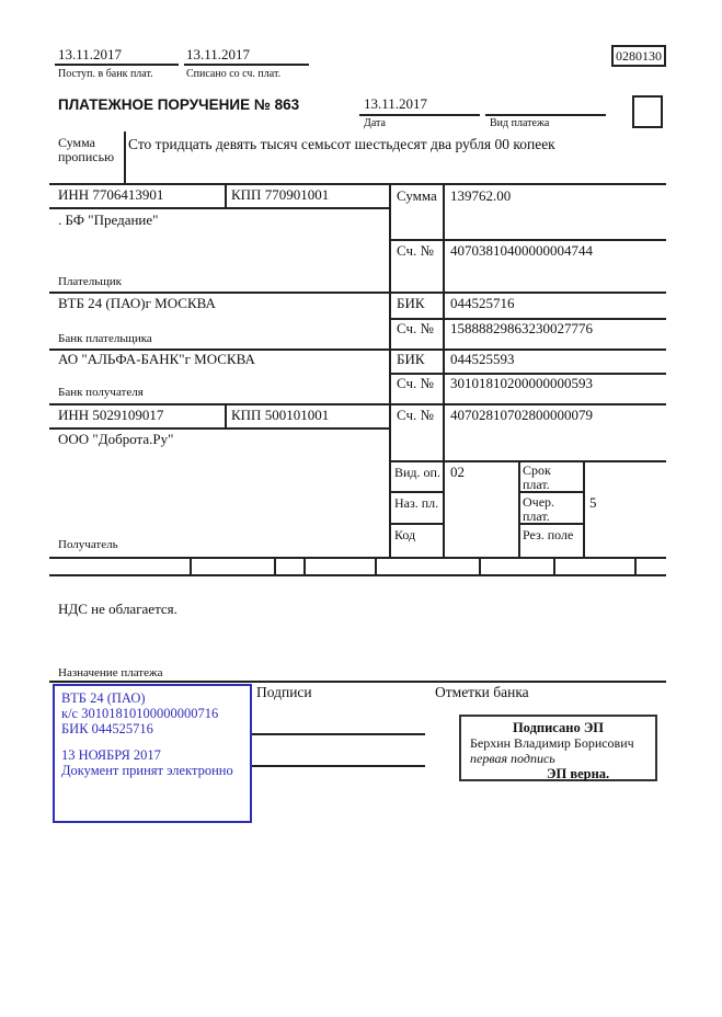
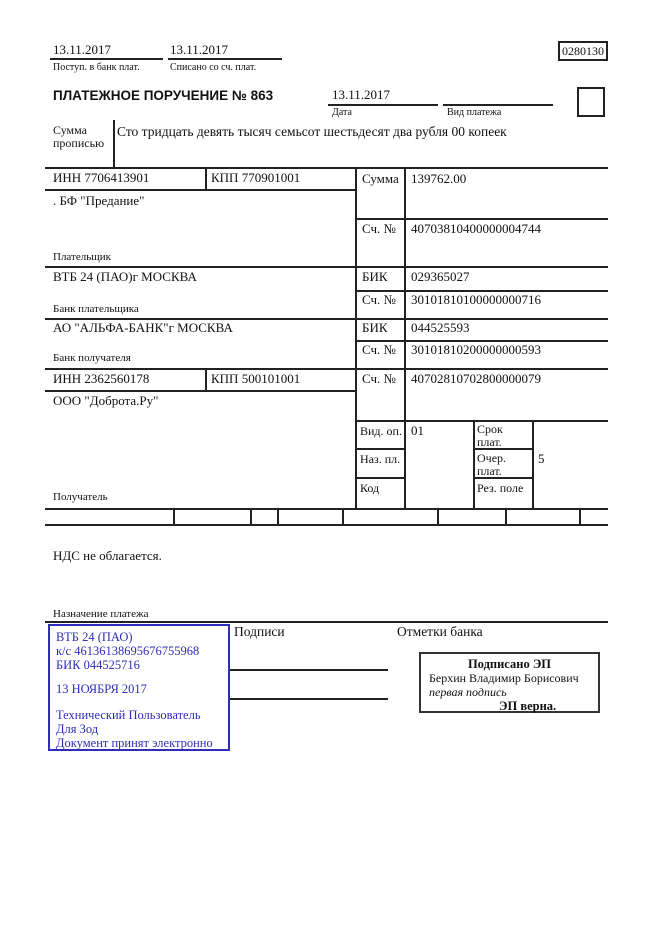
  13.11.2017
  Поступ. в банк плат.
  13.11.2017
  Списано со сч. плат.
  0280130
  ПЛАТЕЖНОЕ ПОРУЧЕНИЕ № 863
  13.11.2017
  Дата
  Вид платежа
  Сумма прописью
  Сто тридцать девять тысяч семьсот шестьдесят два рубля 00 копеек
  ИНН 7706413901
  КПП 770901001
  . БФ "Предание"
  Плательщик
  Сумма
  139762.00
  Сч. №
  40703810400000004744
  ВТБ 24 (ПАО)г МОСКВА
  Банк плательщика
  БИК
- 044525716
+ 029365027
  Сч. №
- 15888829863230027776
+ 30101810100000000716
  АО "АЛЬФА-БАНК"г МОСКВА
  Банк получателя
  БИК
  044525593
  Сч. №
  30101810200000000593
- ИНН 5029109017
+ ИНН 2362560178
  КПП 500101001
  Сч. №
  40702810702800000079
  ООО "Доброта.Ру"
  Получатель
  Вид. оп.
- 02
+ 01
  Срок плат.
  Наз. пл.
  Очер. плат.
  5
  Код
  Рез. поле
  НДС не облагается.
  Назначение платежа
  Подписи
  Отметки банка
  ВТБ 24 (ПАО)
- к/с 30101810100000000716
+ к/с 46136138695676755968
  БИК 044525716
  13 НОЯБРЯ 2017
+ Технический Пользователь Для Зод
  Документ принят электронно
  Подписано ЭП
  Берхин Владимир Борисович
  первая подпись
  ЭП верна.
